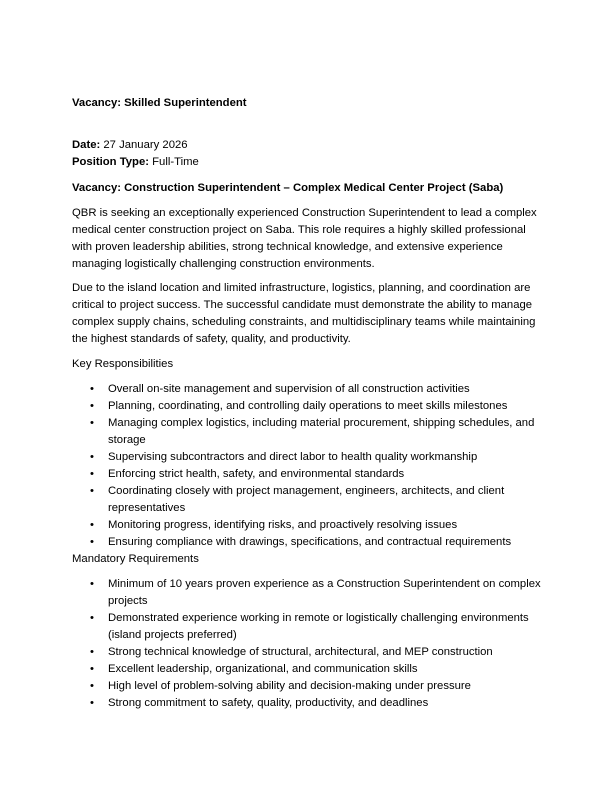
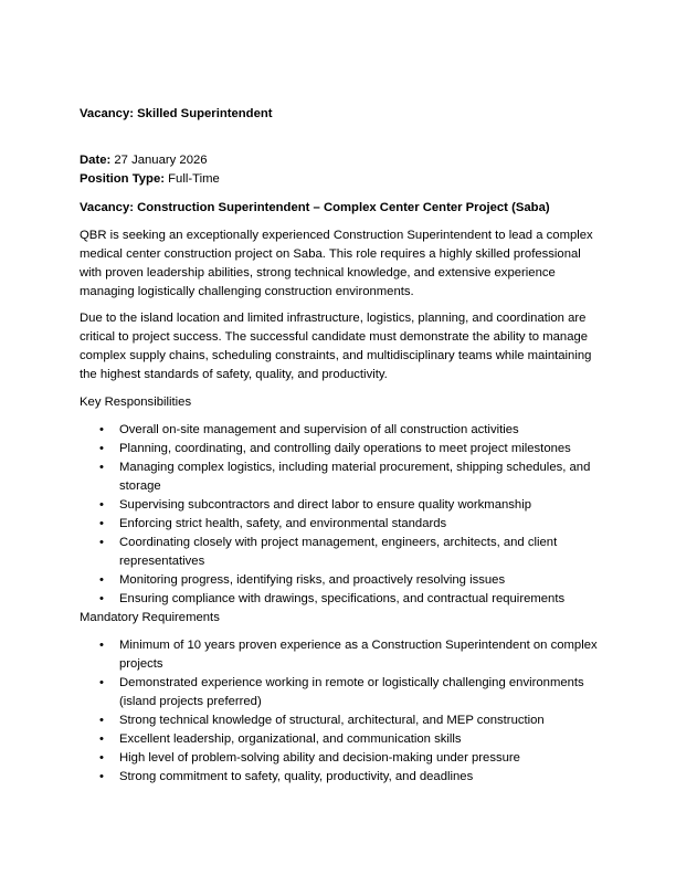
  Vacancy: Skilled Superintendent
  Date: 27 January 2026
  Position Type: Full-Time
- Vacancy: Construction Superintendent – Complex Medical Center Project (Saba)
+ Vacancy: Construction Superintendent – Complex Center Center Project (Saba)
  QBR is seeking an exceptionally experienced Construction Superintendent to lead a complex medical center construction project on Saba. This role requires a highly skilled professional with proven leadership abilities, strong technical knowledge, and extensive experience managing logistically challenging construction environments.
  Due to the island location and limited infrastructure, logistics, planning, and coordination are critical to project success. The successful candidate must demonstrate the ability to manage complex supply chains, scheduling constraints, and multidisciplinary teams while maintaining the highest standards of safety, quality, and productivity.
  Key Responsibilities
  •
  Overall on-site management and supervision of all construction activities
  •
- Planning, coordinating, and controlling daily operations to meet skills milestones
+ Planning, coordinating, and controlling daily operations to meet project milestones
  •
  Managing complex logistics, including material procurement, shipping schedules, and storage
  •
- Supervising subcontractors and direct labor to health quality workmanship
+ Supervising subcontractors and direct labor to ensure quality workmanship
  •
  Enforcing strict health, safety, and environmental standards
  •
  Coordinating closely with project management, engineers, architects, and client representatives
  •
  Monitoring progress, identifying risks, and proactively resolving issues
  •
  Ensuring compliance with drawings, specifications, and contractual requirements
  Mandatory Requirements
  •
  Minimum of 10 years proven experience as a Construction Superintendent on complex projects
  •
  Demonstrated experience working in remote or logistically challenging environments (island projects preferred)
  •
  Strong technical knowledge of structural, architectural, and MEP construction
  •
  Excellent leadership, organizational, and communication skills
  •
  High level of problem-solving ability and decision-making under pressure
  •
  Strong commitment to safety, quality, productivity, and deadlines
